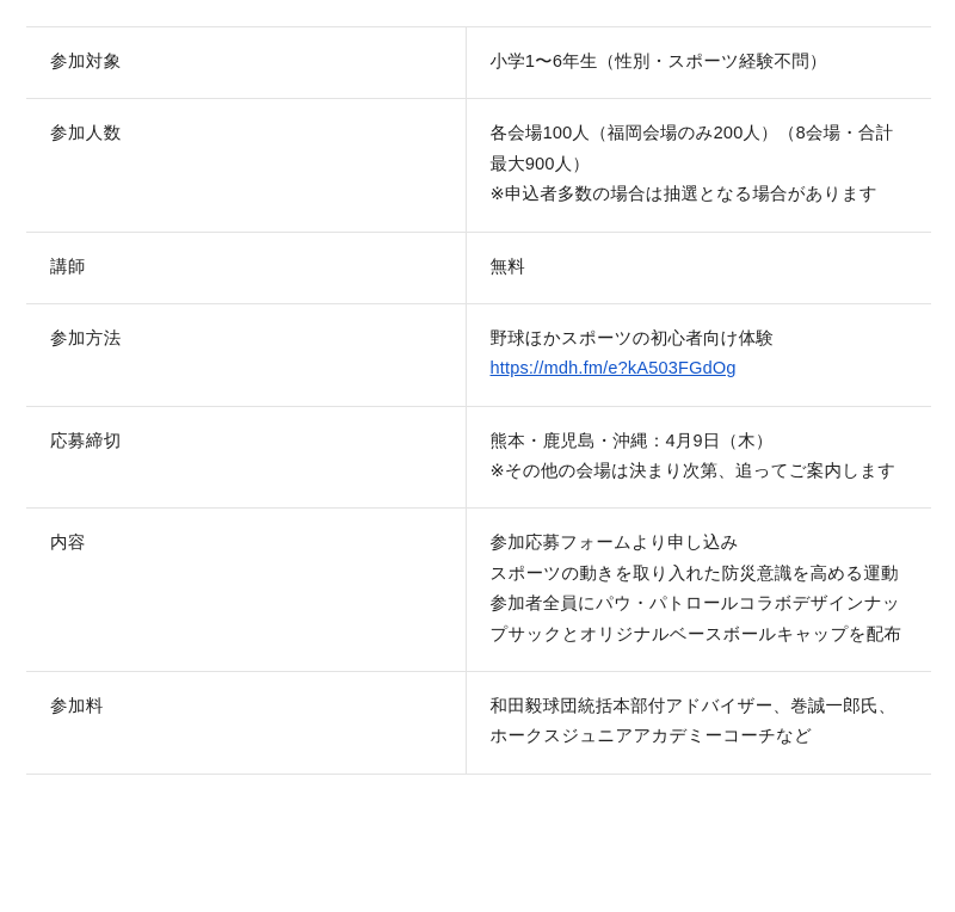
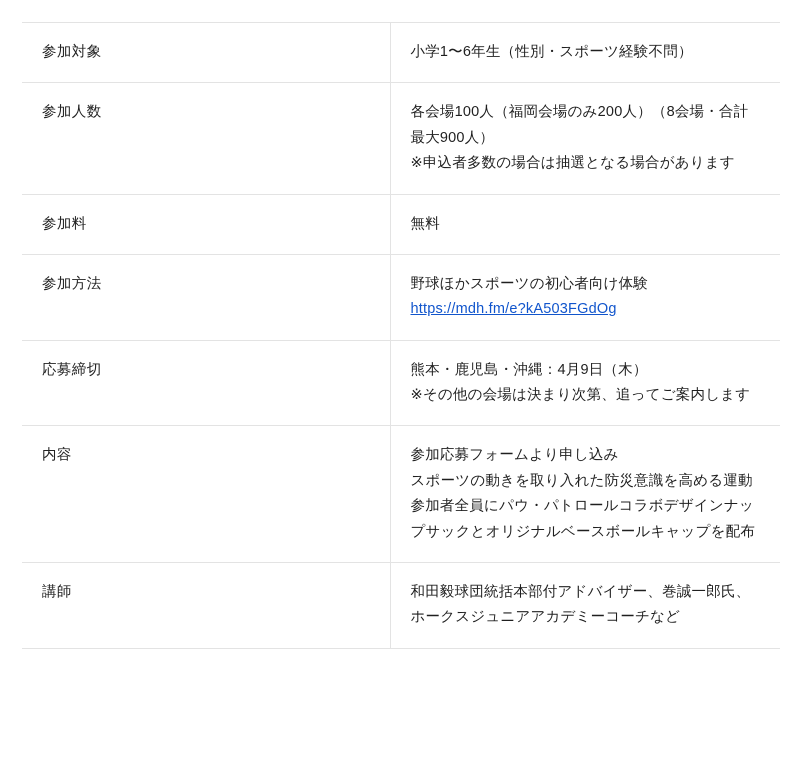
  参加対象	小学1〜6年生（性別・スポーツ経験不問）
  参加人数	各会場100人（福岡会場のみ200人）（8会場・合計最大900人）※申込者多数の場合は抽選となる場合があります
- 講師	無料
+ 参加料	無料
  参加方法	野球ほかスポーツの初心者向け体験https://mdh.fm/e?kA503FGdOg
  応募締切	熊本・鹿児島・沖縄：4月9日（木）※その他の会場は決まり次第、追ってご案内します
  内容	参加応募フォームより申し込みスポーツの動きを取り入れた防災意識を高める運動参加者全員にパウ・パトロールコラボデザインナップサックとオリジナルベースボールキャップを配布
- 参加料	和田毅球団統括本部付アドバイザー、巻誠一郎氏、ホークスジュニアアカデミーコーチなど
+ 講師	和田毅球団統括本部付アドバイザー、巻誠一郎氏、ホークスジュニアアカデミーコーチなど
